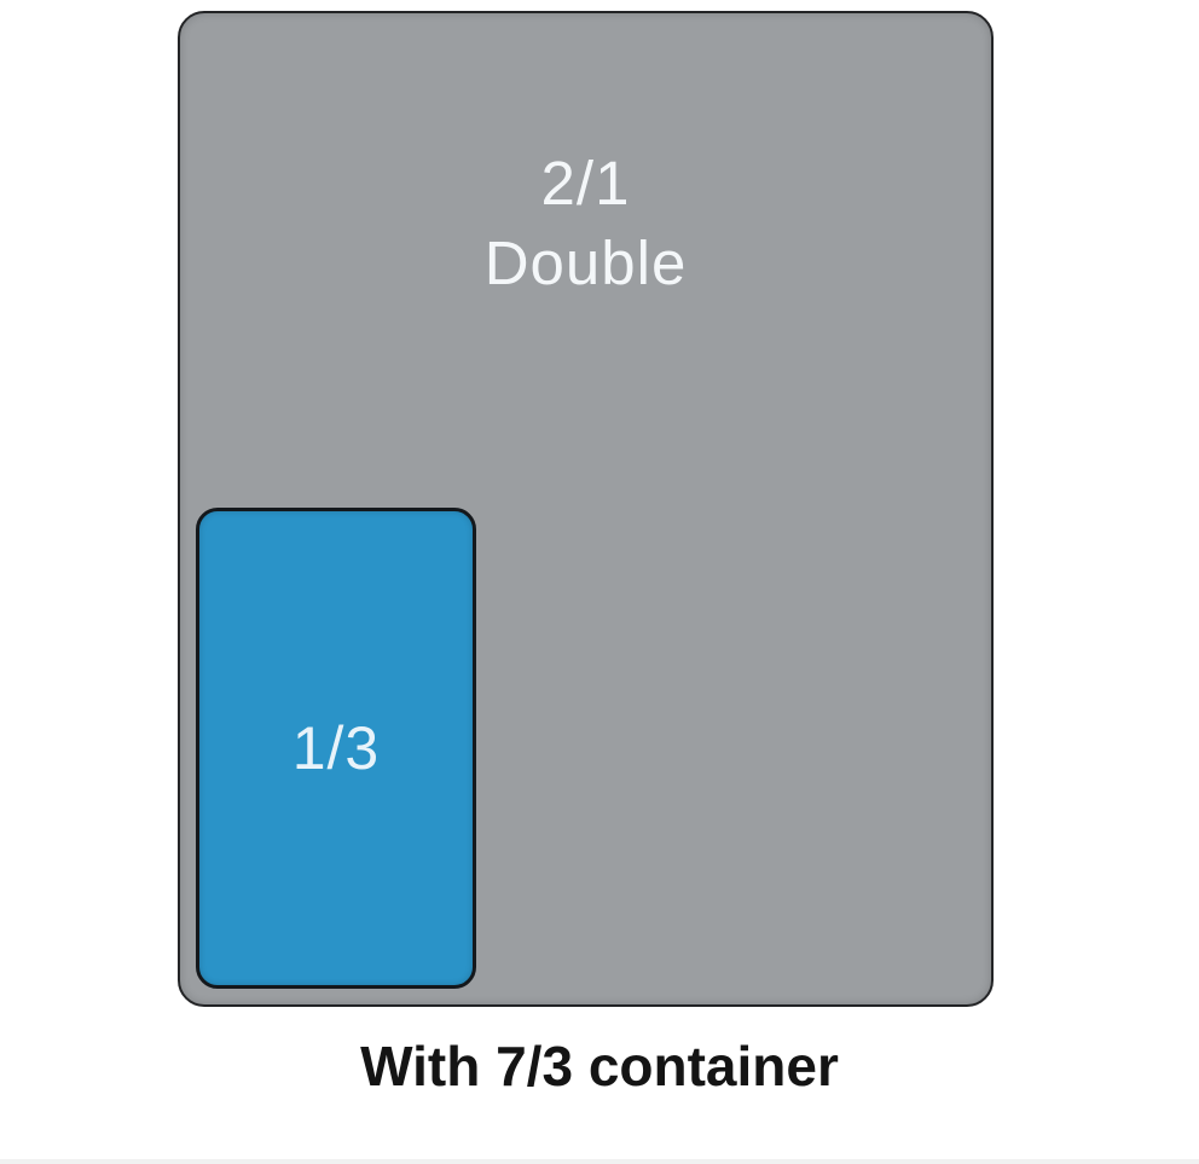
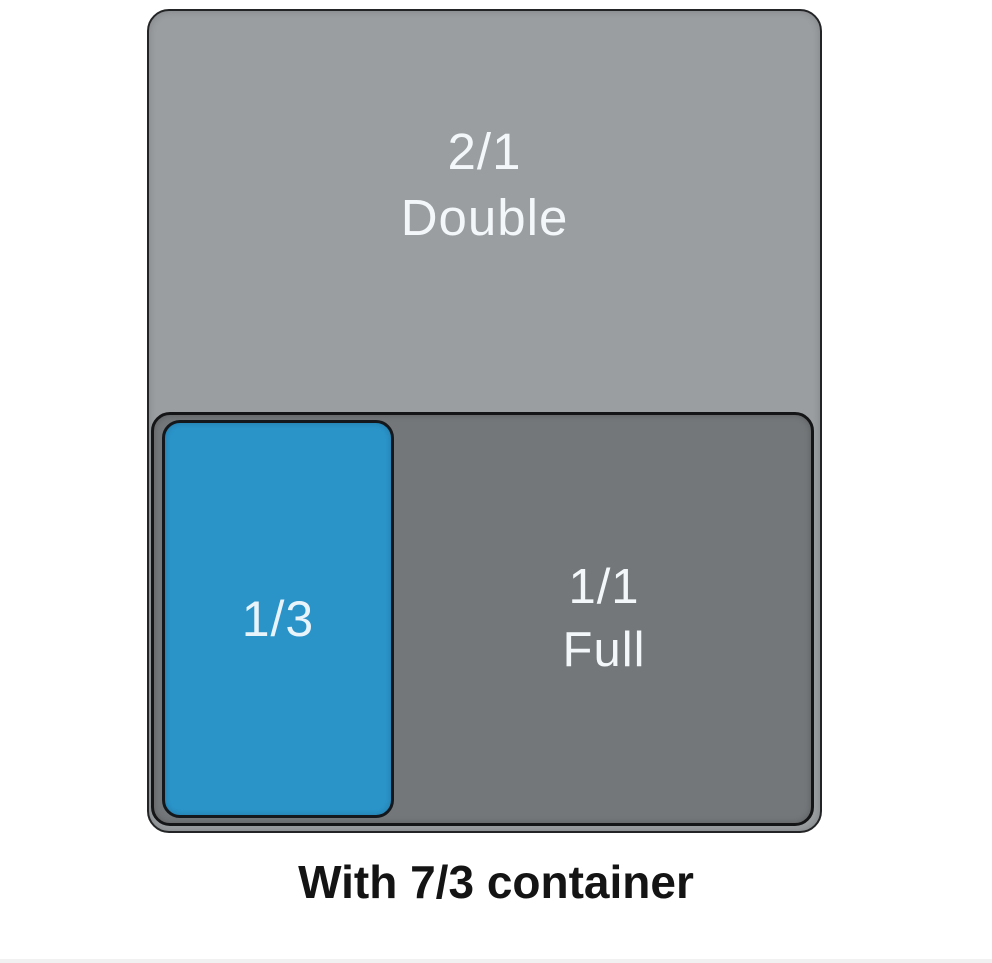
  2/1
  Double
+ 1/1
+ Full
  1/3
  With 7/3 container
